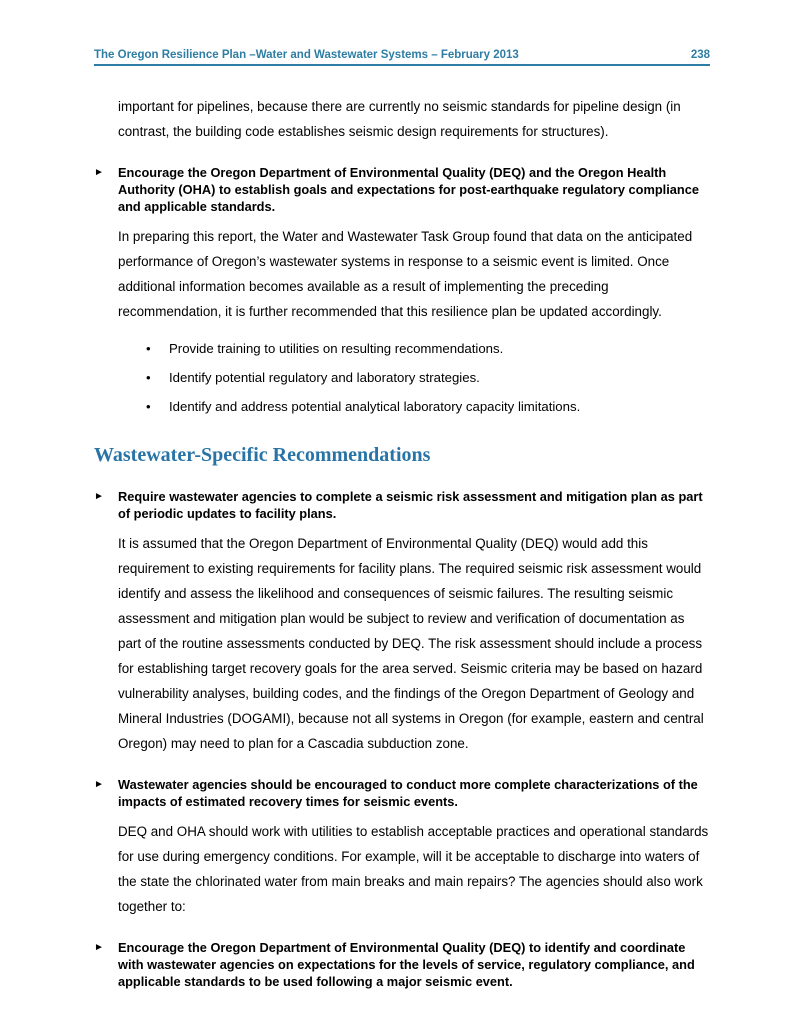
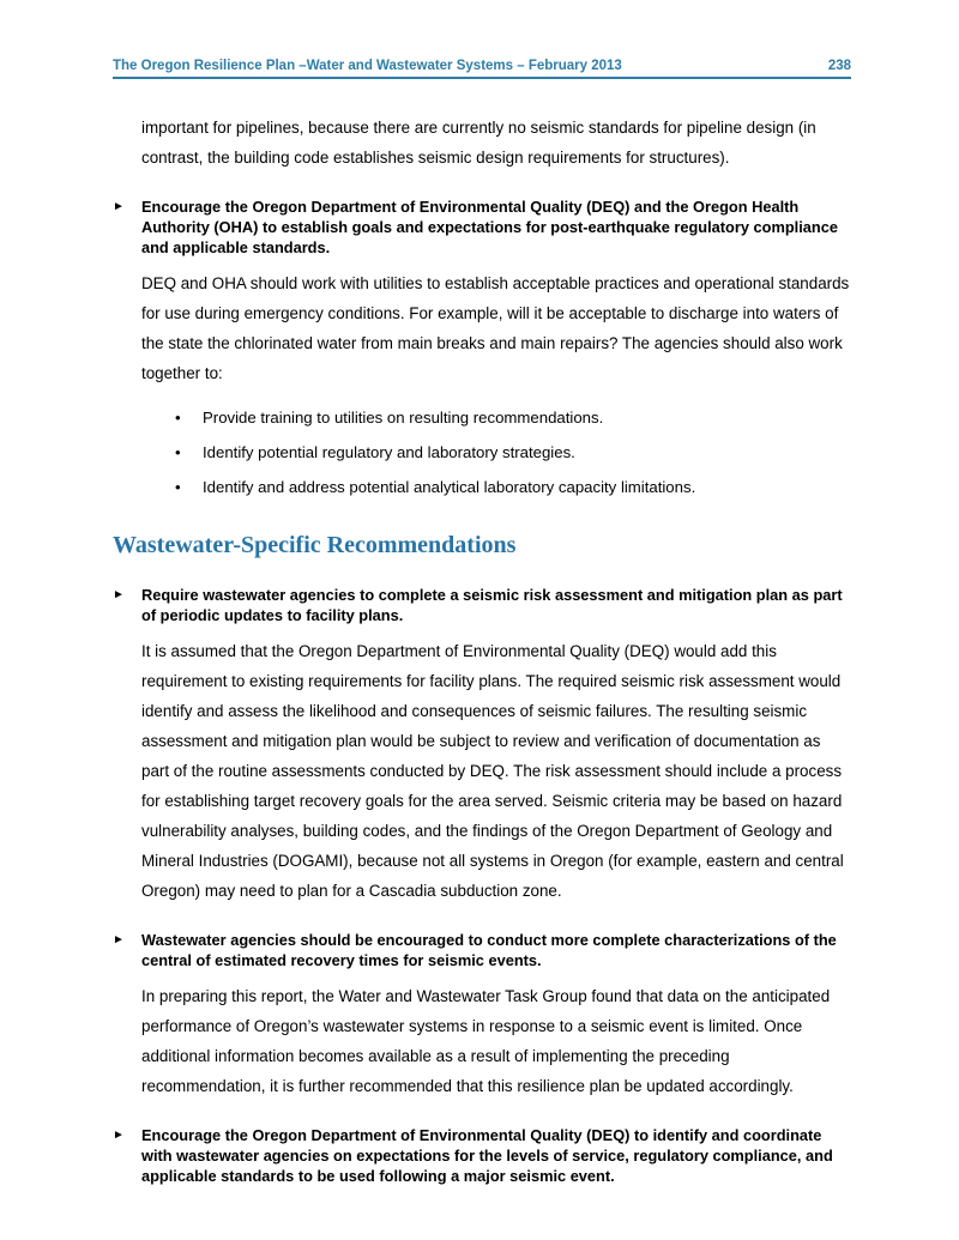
  The Oregon Resilience Plan –Water and Wastewater Systems – February 2013
  238
  important for pipelines, because there are currently no seismic standards for pipeline design (in contrast, the building code establishes seismic design requirements for structures).
  ►
  Encourage the Oregon Department of Environmental Quality (DEQ) and the Oregon Health Authority (OHA) to establish goals and expectations for post-earthquake regulatory compliance and applicable standards.
- In preparing this report, the Water and Wastewater Task Group found that data on the anticipated performance of Oregon’s wastewater systems in response to a seismic event is limited. Once additional information becomes available as a result of implementing the preceding recommendation, it is further recommended that this resilience plan be updated accordingly.
+ DEQ and OHA should work with utilities to establish acceptable practices and operational standards for use during emergency conditions. For example, will it be acceptable to discharge into waters of the state the chlorinated water from main breaks and main repairs? The agencies should also work together to:
  •
  Provide training to utilities on resulting recommendations.
  •
  Identify potential regulatory and laboratory strategies.
  •
  Identify and address potential analytical laboratory capacity limitations.
  Wastewater-Specific Recommendations
  ►
  Require wastewater agencies to complete a seismic risk assessment and mitigation plan as part of periodic updates to facility plans.
  It is assumed that the Oregon Department of Environmental Quality (DEQ) would add this requirement to existing requirements for facility plans. The required seismic risk assessment would identify and assess the likelihood and consequences of seismic failures. The resulting seismic assessment and mitigation plan would be subject to review and verification of documentation as part of the routine assessments conducted by DEQ. The risk assessment should include a process for establishing target recovery goals for the area served. Seismic criteria may be based on hazard vulnerability analyses, building codes, and the findings of the Oregon Department of Geology and Mineral Industries (DOGAMI), because not all systems in Oregon (for example, eastern and central Oregon) may need to plan for a Cascadia subduction zone.
  ►
- Wastewater agencies should be encouraged to conduct more complete characterizations of the impacts of estimated recovery times for seismic events.
+ Wastewater agencies should be encouraged to conduct more complete characterizations of the central of estimated recovery times for seismic events.
- DEQ and OHA should work with utilities to establish acceptable practices and operational standards for use during emergency conditions. For example, will it be acceptable to discharge into waters of the state the chlorinated water from main breaks and main repairs? The agencies should also work together to:
+ In preparing this report, the Water and Wastewater Task Group found that data on the anticipated performance of Oregon’s wastewater systems in response to a seismic event is limited. Once additional information becomes available as a result of implementing the preceding recommendation, it is further recommended that this resilience plan be updated accordingly.
  ►
  Encourage the Oregon Department of Environmental Quality (DEQ) to identify and coordinate with wastewater agencies on expectations for the levels of service, regulatory compliance, and applicable standards to be used following a major seismic event.
